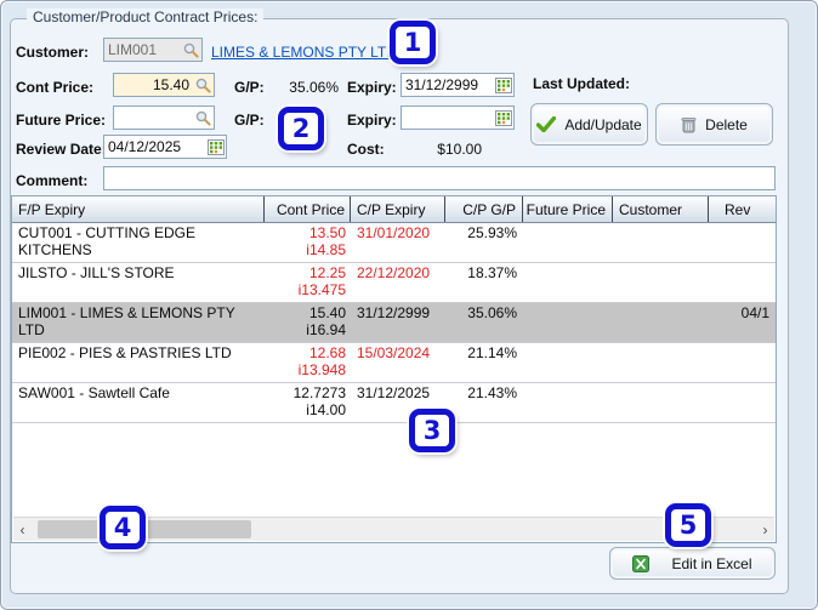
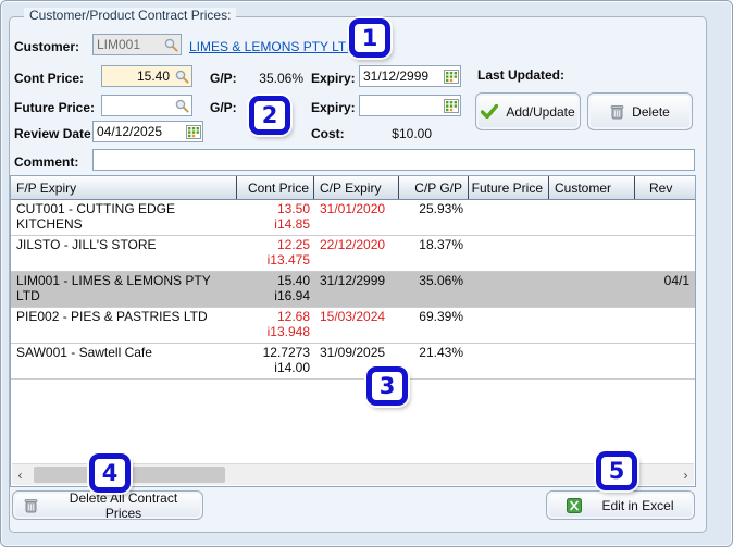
  Customer/Product Contract Prices:
  Customer:
  LIM001
  LIMES & LEMONS PTY LT
  Cont Price:
  15.40
  G/P:
  35.06%
  Expiry:
  31/12/2999
  Last Updated:
  Future Price:
  G/P:
  Expiry:
  Add/Update
  Delete
  Review Date
  04/12/2025
  Cost:
  $10.00
  Comment:
  F/P Expiry
  Cont Price
  C/P Expiry
  C/P G/P
  Future Price
  Customer
  Rev
  CUT001 - CUTTING EDGE KITCHENS
  13.50
  i14.85
  31/01/2020
  25.93%
  JILSTO - JILL'S STORE
  12.25
  i13.475
  22/12/2020
  18.37%
  LIM001 - LIMES & LEMONS PTY LTD
  15.40
  i16.94
  31/12/2999
  35.06%
  04/1
  PIE002 - PIES & PASTRIES LTD
  12.68
  i13.948
  15/03/2024
- 21.14%
+ 69.39%
  SAW001 - Sawtell Cafe
  12.7273
  i14.00
- 31/12/2025
+ 31/09/2025
  21.43%
  ‹
  ›
+ Delete All Contract Prices
  Edit in Excel
  1
  2
  3
  4
  5
